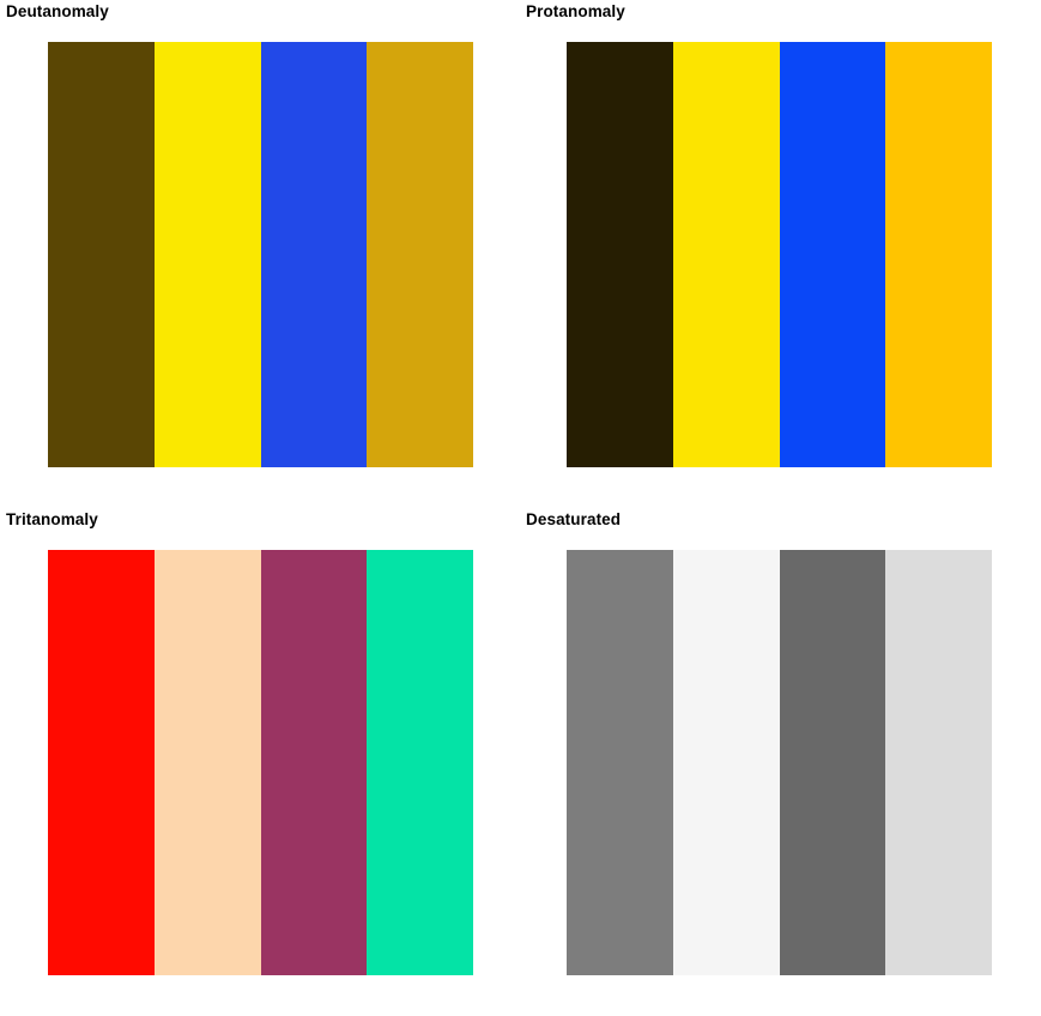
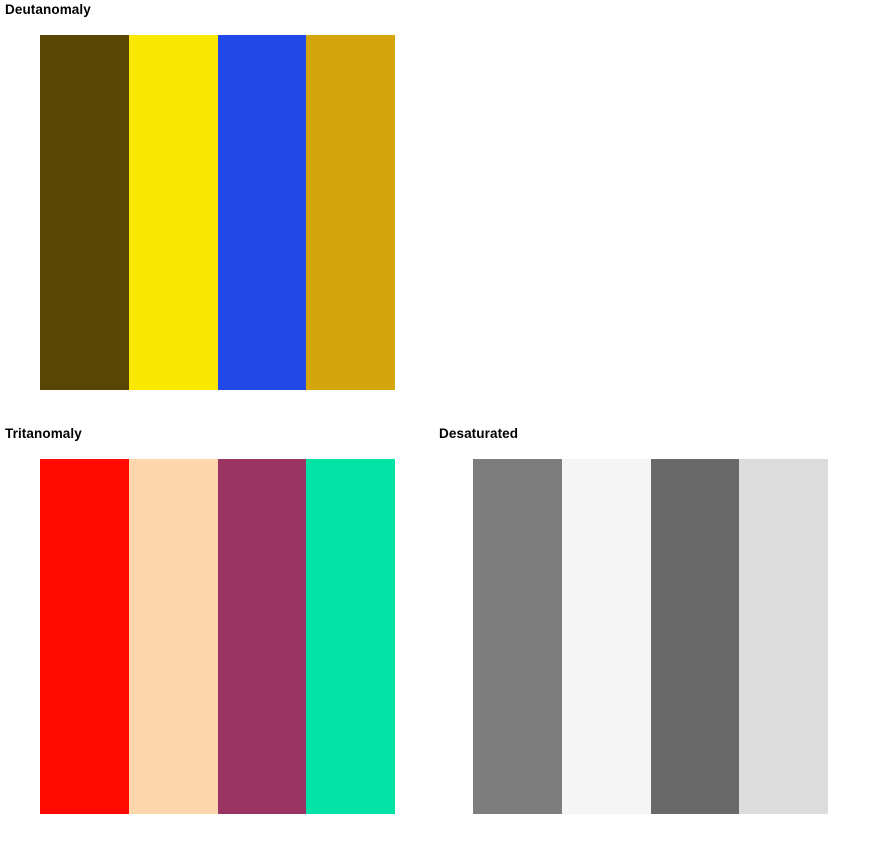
  Deutanomaly
- Protanomaly
  Tritanomaly
  Desaturated
